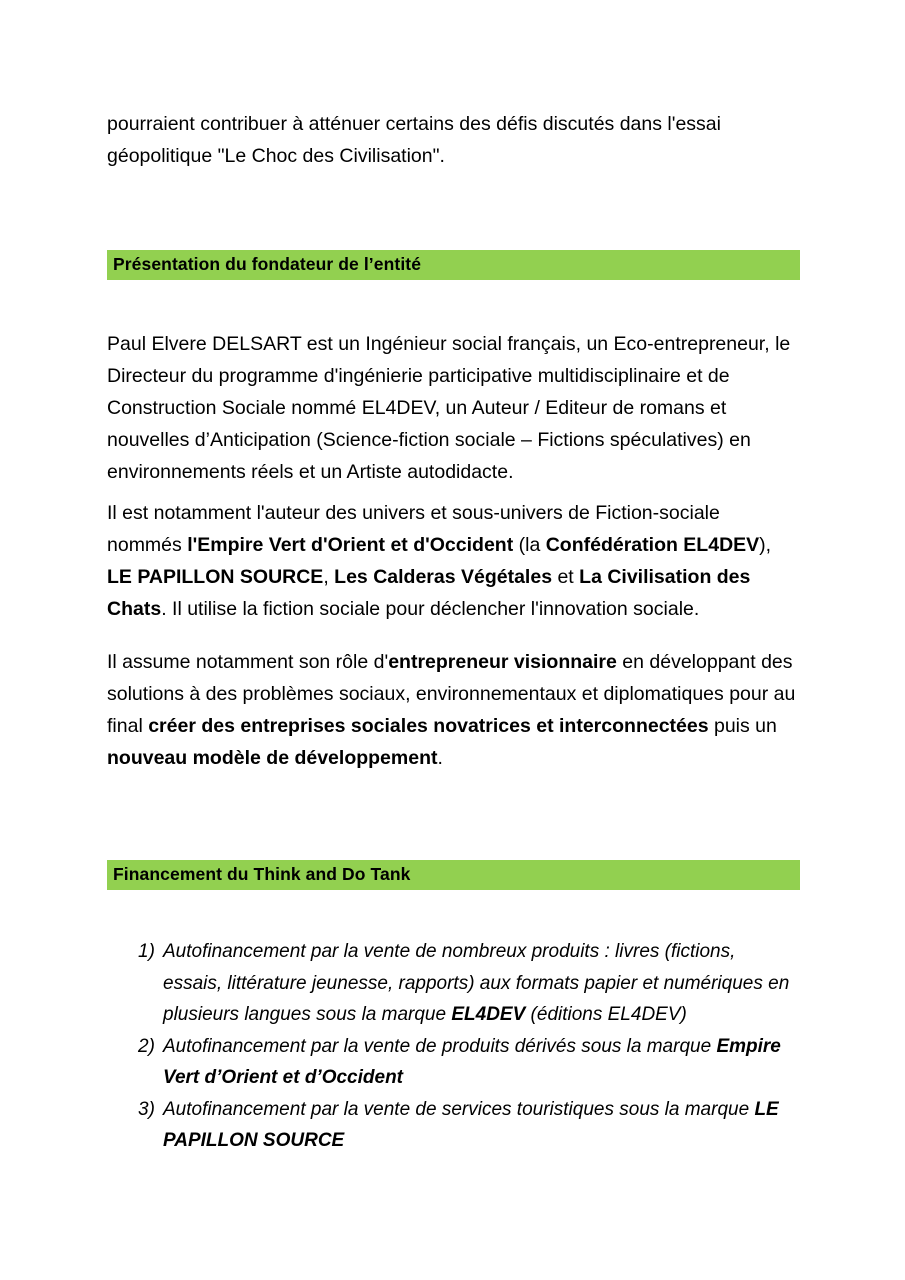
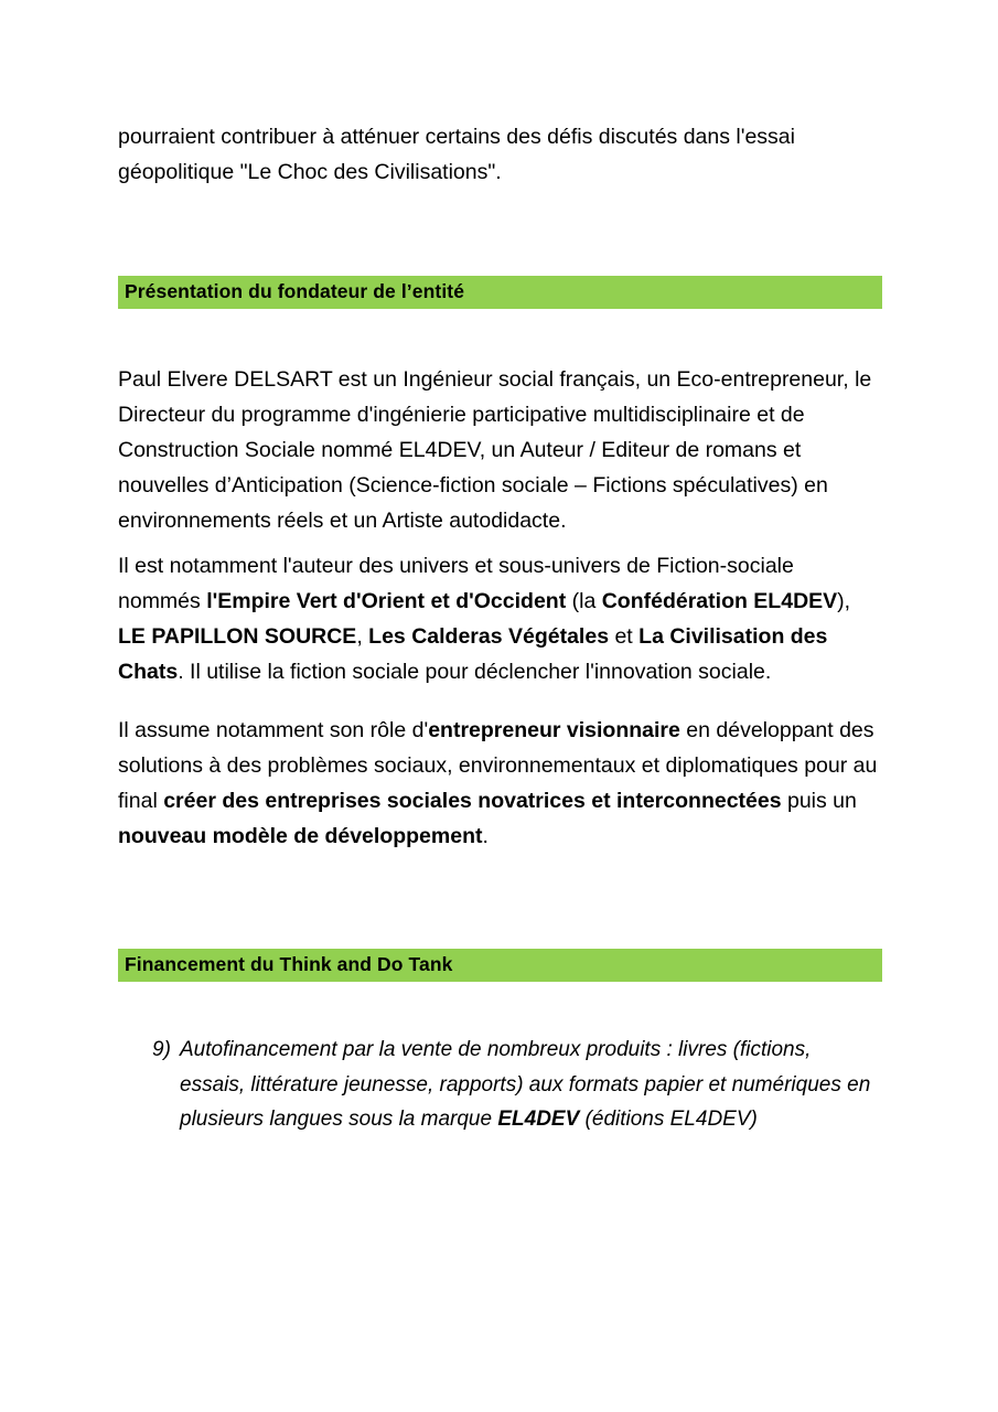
- pourraient contribuer à atténuer certains des défis discutés dans l'essai géopolitique "Le Choc des Civilisation".
+ pourraient contribuer à atténuer certains des défis discutés dans l'essai géopolitique "Le Choc des Civilisations".
  Présentation du fondateur de l’entité
  Paul Elvere DELSART est un Ingénieur social français, un Eco-entrepreneur, le Directeur du programme d'ingénierie participative multidisciplinaire et de Construction Sociale nommé EL4DEV, un Auteur / Editeur de romans et nouvelles d’Anticipation (Science-fiction sociale – Fictions spéculatives) en environnements réels et un Artiste autodidacte.
  Il est notamment l'auteur des univers et sous-univers de Fiction-sociale nommés l'Empire Vert d'Orient et d'Occident (la Confédération EL4DEV), LE PAPILLON SOURCE, Les Calderas Végétales et La Civilisation des Chats. Il utilise la fiction sociale pour déclencher l'innovation sociale.
  Il assume notamment son rôle d'entrepreneur visionnaire en développant des solutions à des problèmes sociaux, environnementaux et diplomatiques pour au final créer des entreprises sociales novatrices et interconnectées puis un nouveau modèle de développement.
  Financement du Think and Do Tank
- 1)
+ 9)
  Autofinancement par la vente de nombreux produits : livres (fictions, essais, littérature jeunesse, rapports) aux formats papier et numériques en plusieurs langues sous la marque EL4DEV (éditions EL4DEV)
- 2)
- Autofinancement par la vente de produits dérivés sous la marque Empire Vert d’Orient et d’Occident
- 3)
- Autofinancement par la vente de services touristiques sous la marque LE PAPILLON SOURCE
